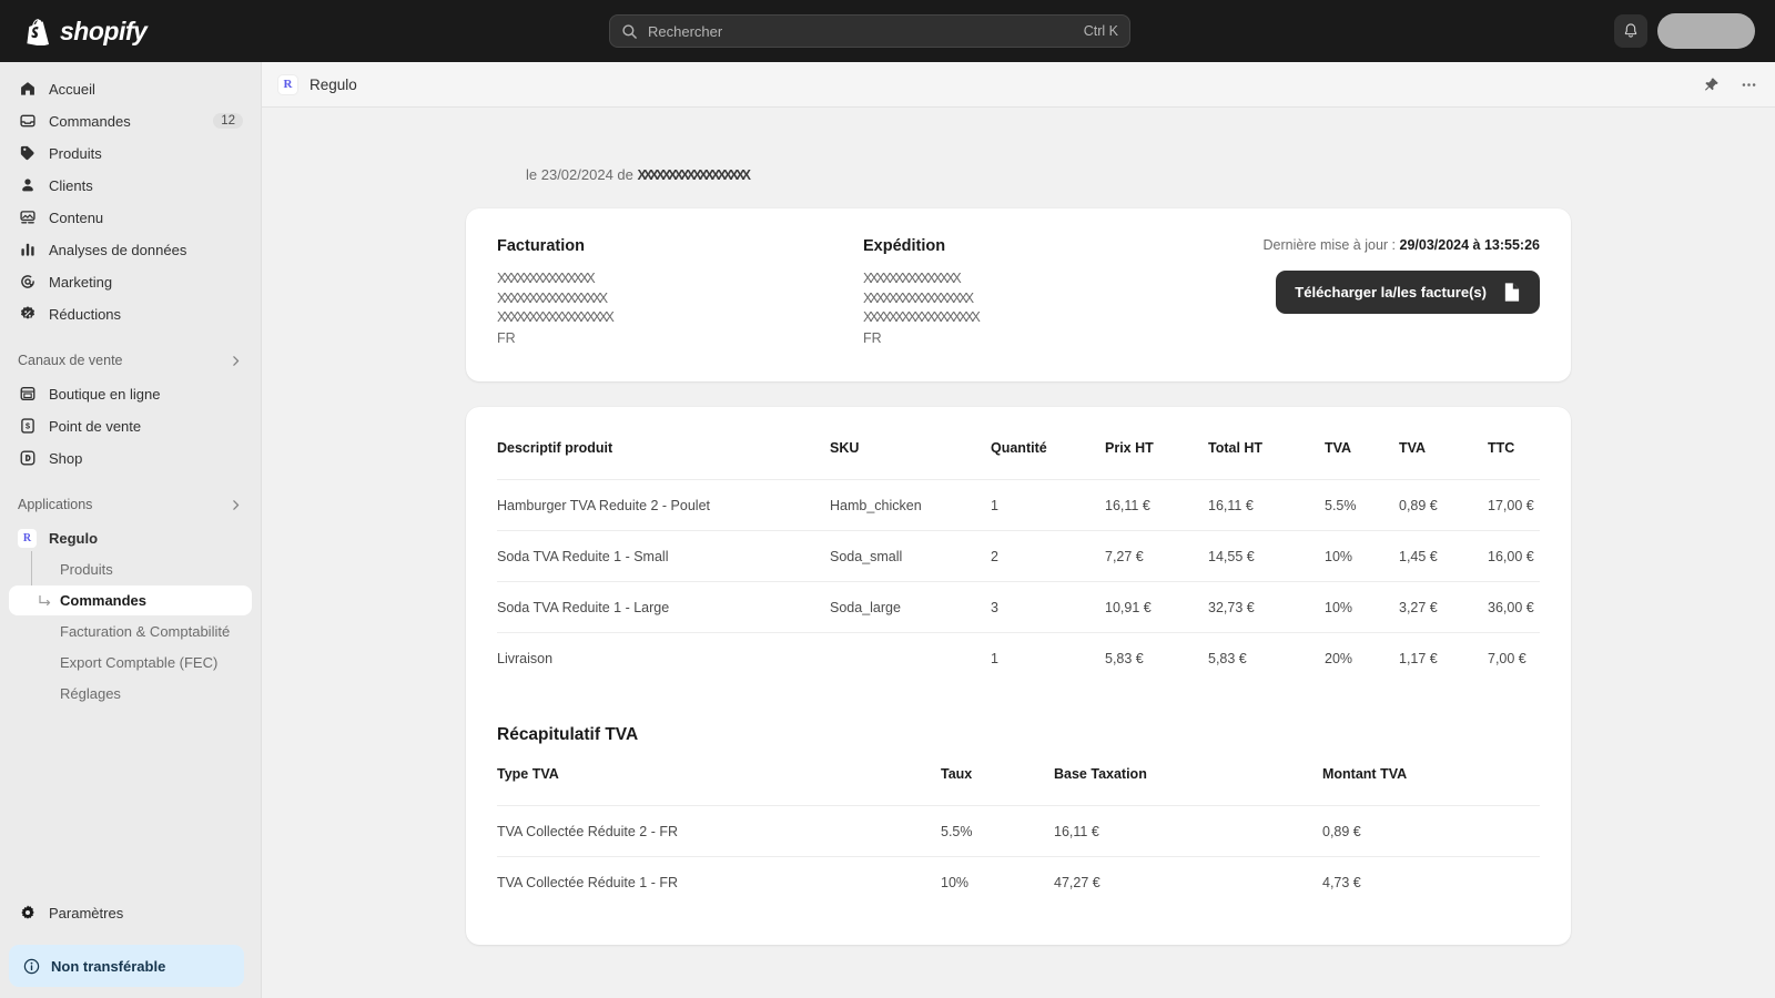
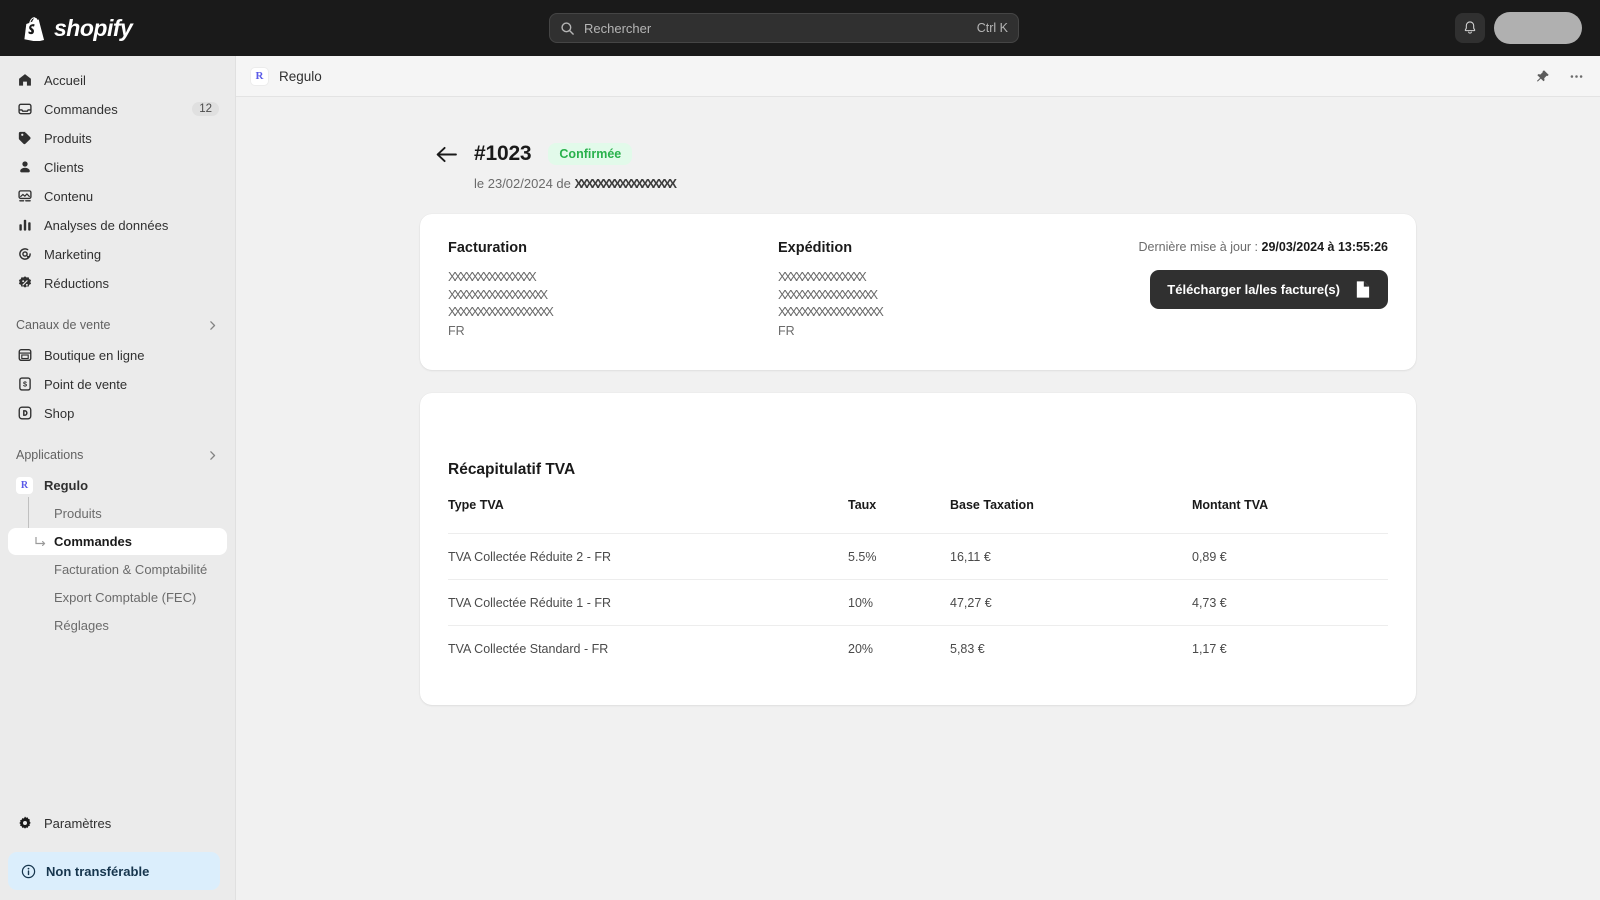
  shopify
  Rechercher
  Ctrl K
  Accueil
  Commandes
  12
  Produits
  Clients
  Contenu
  Analyses de données
  Marketing
  Réductions
  Canaux de vente
  Boutique en ligne
  $
  Point de vente
  Shop
  Applications
  R
  Regulo
  Produits
  Commandes
  Facturation & Comptabilité
  Export Comptable (FEC)
  Réglages
  Paramètres
  Non transférable
  R
  Regulo
+ #1023
+ Confirmée
  le 23/02/2024 de XXXXXXXXXXXXXXXXXX
  Facturation
  XXXXXXXXXXXXXXX
  XXXXXXXXXXXXXXXXX
  XXXXXXXXXXXXXXXXXX
  FR
  Expédition
  XXXXXXXXXXXXXXX
  XXXXXXXXXXXXXXXXX
  XXXXXXXXXXXXXXXXXX
  FR
  Dernière mise à jour : 29/03/2024 à 13:55:26
  Télécharger la/les facture(s)
- Descriptif produit	SKU	Quantité	Prix HT	Total HT	TVA	TVA	TTC
- Hamburger TVA Reduite 2 - Poulet	Hamb_chicken	1	16,11 €	16,11 €	5.5%	0,89 €	17,00 €
- Soda TVA Reduite 1 - Small	Soda_small	2	7,27 €	14,55 €	10%	1,45 €	16,00 €
- Soda TVA Reduite 1 - Large	Soda_large	3	10,91 €	32,73 €	10%	3,27 €	36,00 €
- Livraison		1	5,83 €	5,83 €	20%	1,17 €	7,00 €
  Récapitulatif TVA
  Type TVA	Taux	Base Taxation	Montant TVA
  TVA Collectée Réduite 2 - FR	5.5%	16,11 €	0,89 €
  TVA Collectée Réduite 1 - FR	10%	47,27 €	4,73 €
+ TVA Collectée Standard - FR	20%	5,83 €	1,17 €
